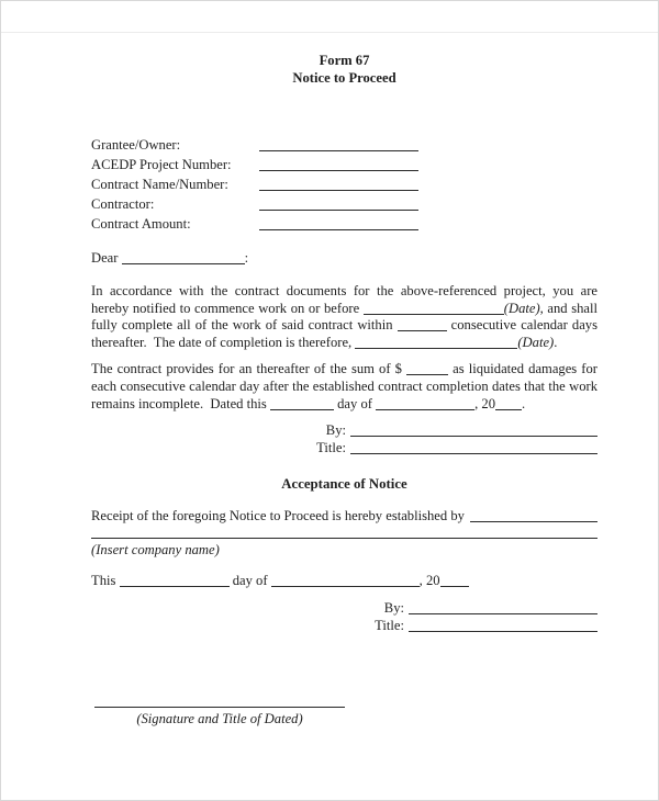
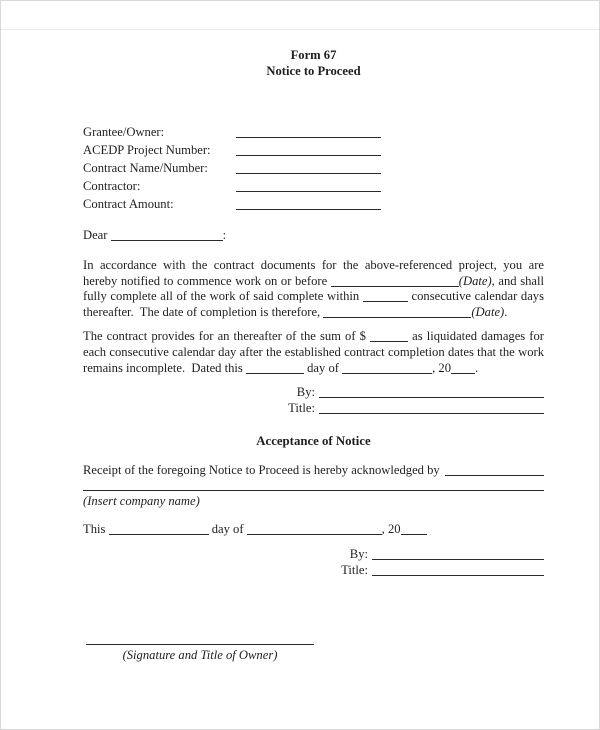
  Form 67
  Notice to Proceed
  Grantee/Owner:
  ACEDP Project Number:
  Contract Name/Number:
  Contractor:
  Contract Amount:
  Dear :
- In accordance with the contract documents for the above-referenced project, you are hereby notified to commence work on or before (Date), and shall fully complete all of the work of said contract within consecutive calendar days thereafter. The date of completion is therefore, (Date).
+ In accordance with the contract documents for the above-referenced project, you are hereby notified to commence work on or before (Date), and shall fully complete all of the work of said complete within consecutive calendar days thereafter. The date of completion is therefore, (Date).
  The contract provides for an thereafter of the sum of $ as liquidated damages for each consecutive calendar day after the established contract completion dates that the work remains incomplete. Dated this day of , 20 .
  By:
  Title:
  Acceptance of Notice
- Receipt of the foregoing Notice to Proceed is hereby established by
+ Receipt of the foregoing Notice to Proceed is hereby acknowledged by
  (Insert company name)
  This day of , 20
  By:
  Title:
- (Signature and Title of Dated)
+ (Signature and Title of Owner)
